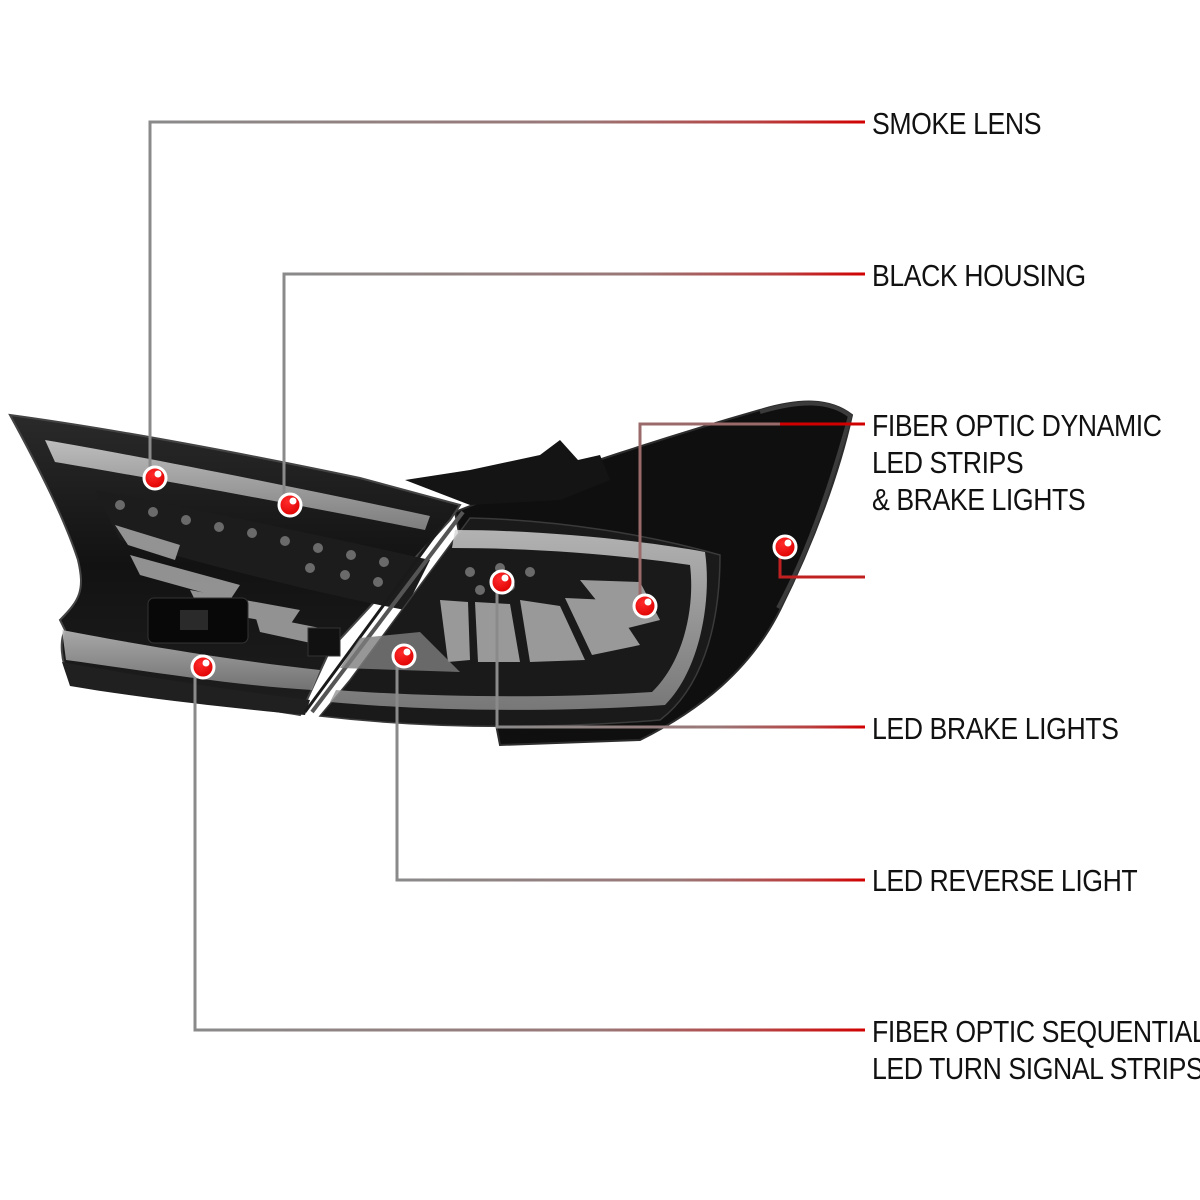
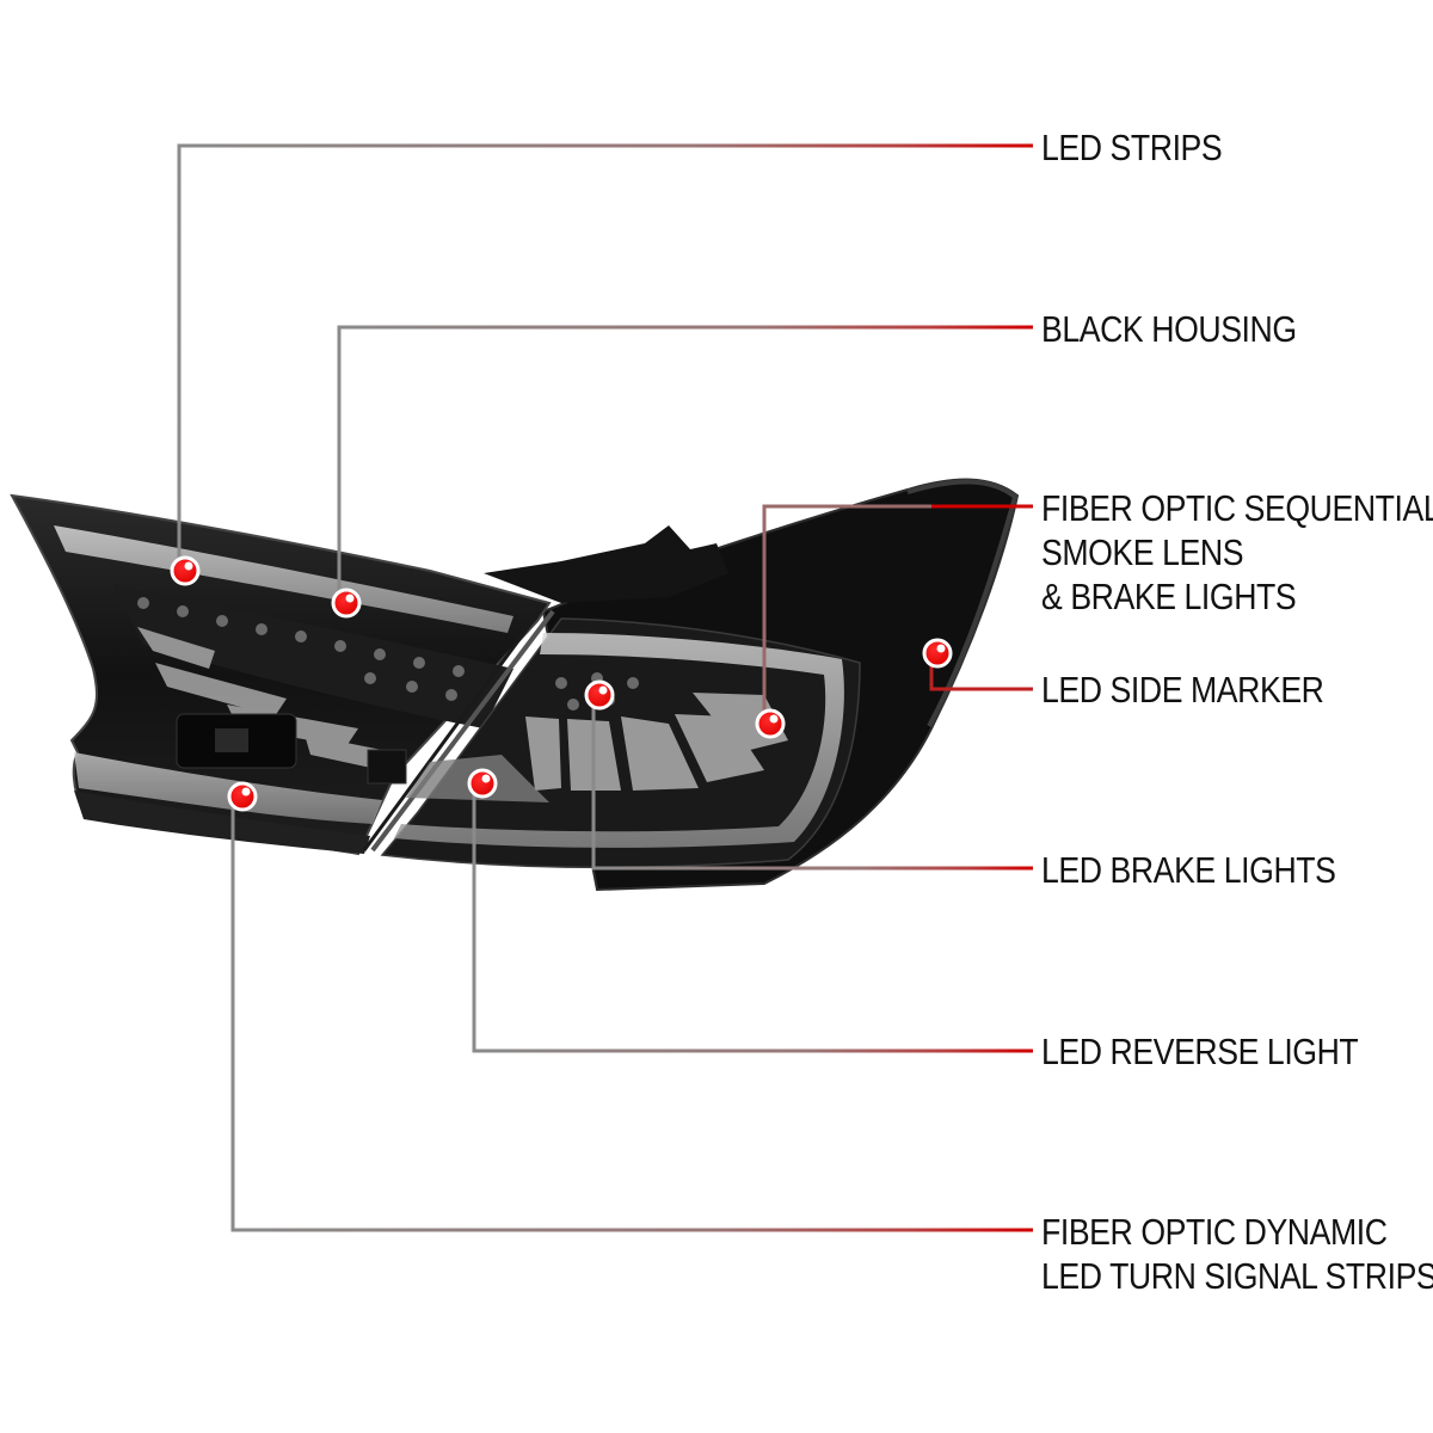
- SMOKE LENS
+ LED STRIPS
  BLACK HOUSING
- FIBER OPTIC DYNAMIC
+ FIBER OPTIC SEQUENTIAL
- LED STRIPS
+ SMOKE LENS
  & BRAKE LIGHTS
+ LED SIDE MARKER
  LED BRAKE LIGHTS
  LED REVERSE LIGHT
- FIBER OPTIC SEQUENTIAL
+ FIBER OPTIC DYNAMIC
  LED TURN SIGNAL STRIPS
